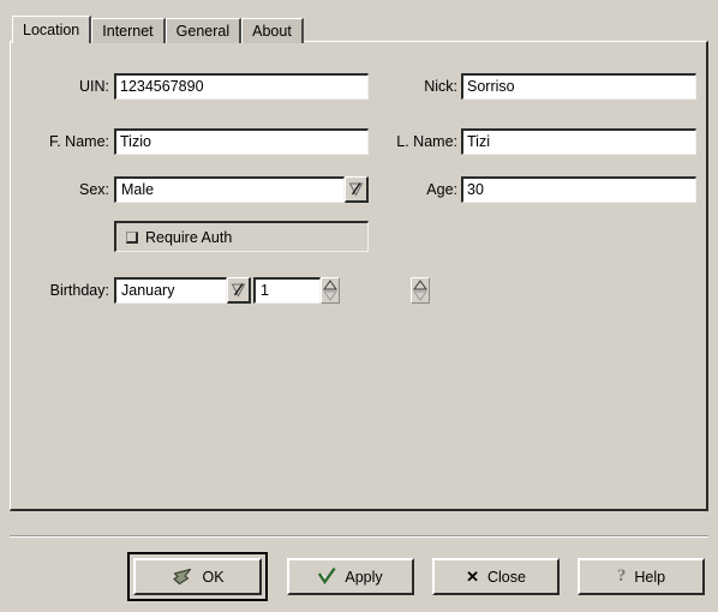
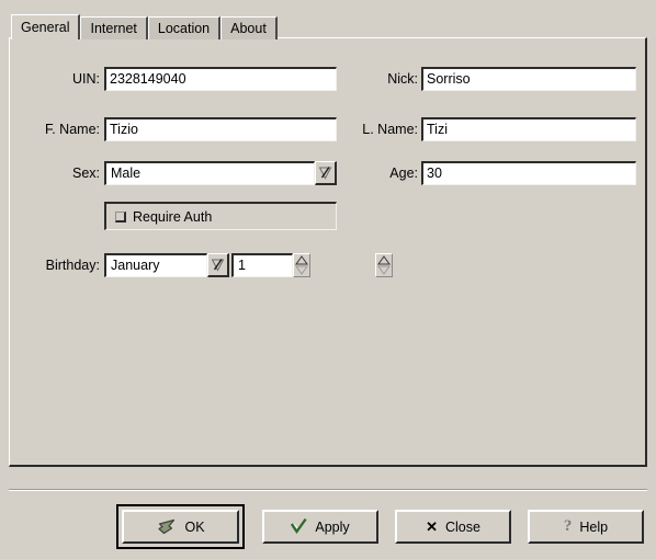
- Location
+ General
  Internet
- General
+ Location
  About
  UIN:
- 1234567890
+ 2328149040
  Nick:
  Sorriso
  F. Name:
  Tizio
  L. Name:
  Tizi
  Sex:
  Male
  Age:
  30
  Require Auth
  Birthday:
  January
  1
  OK
  Apply
  ✕
  Close
  ?
  Help
